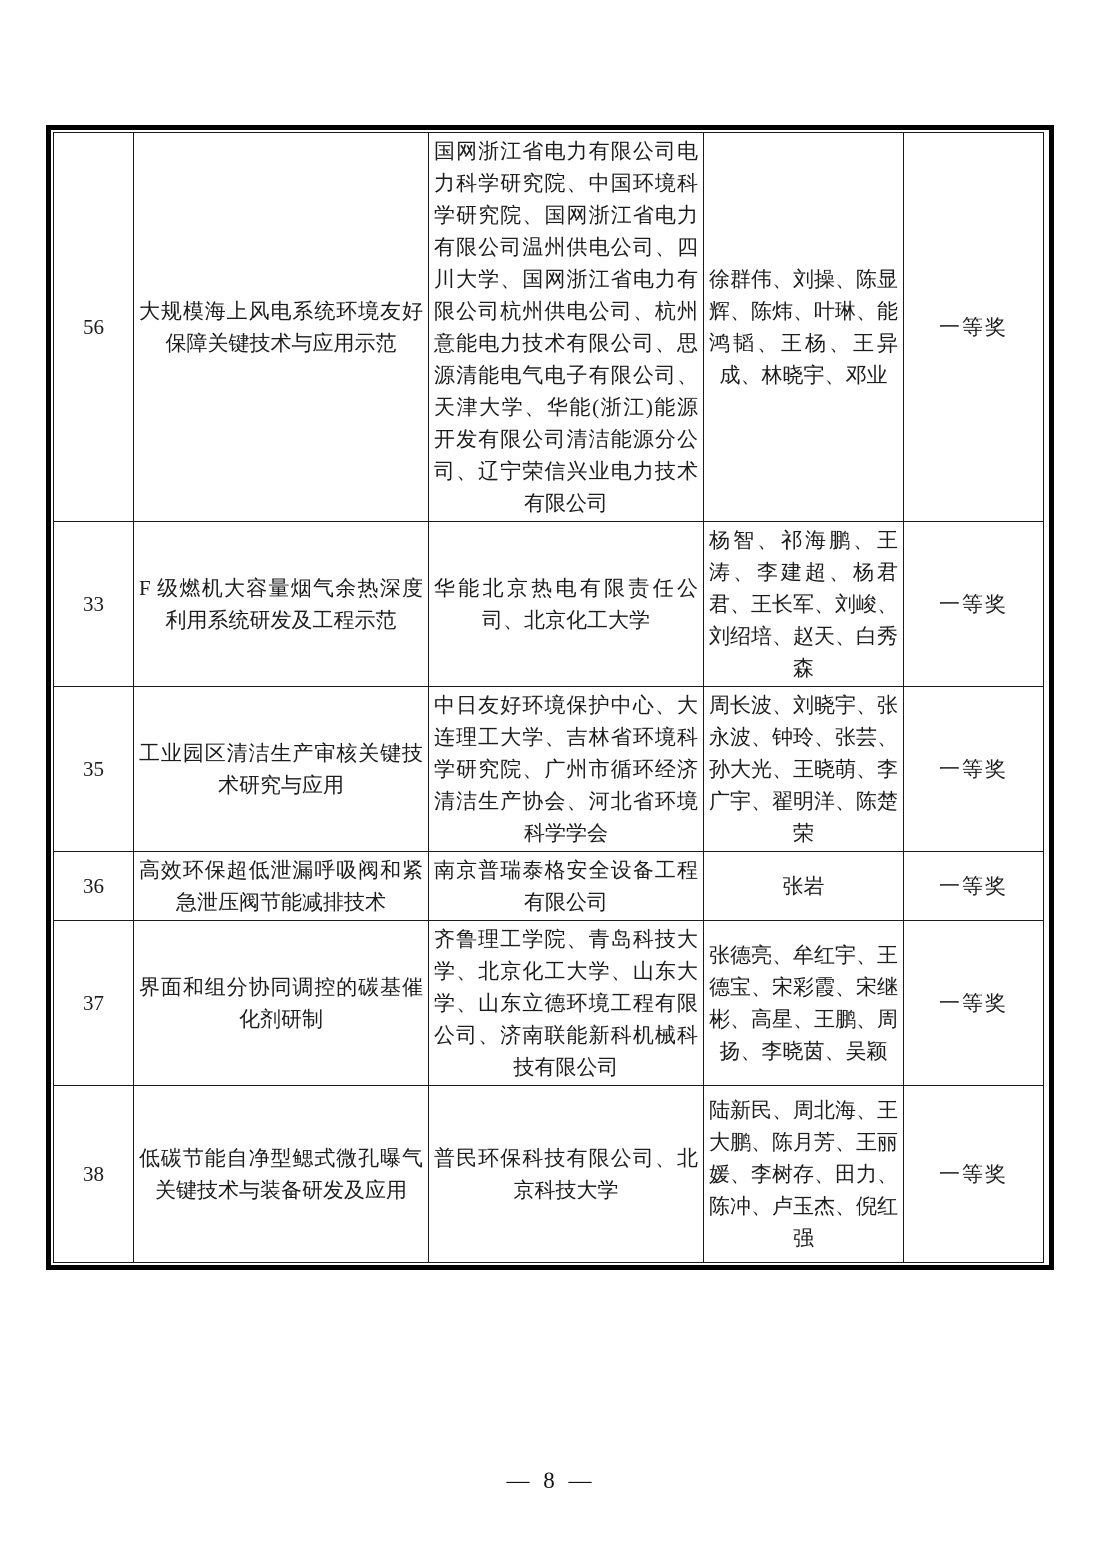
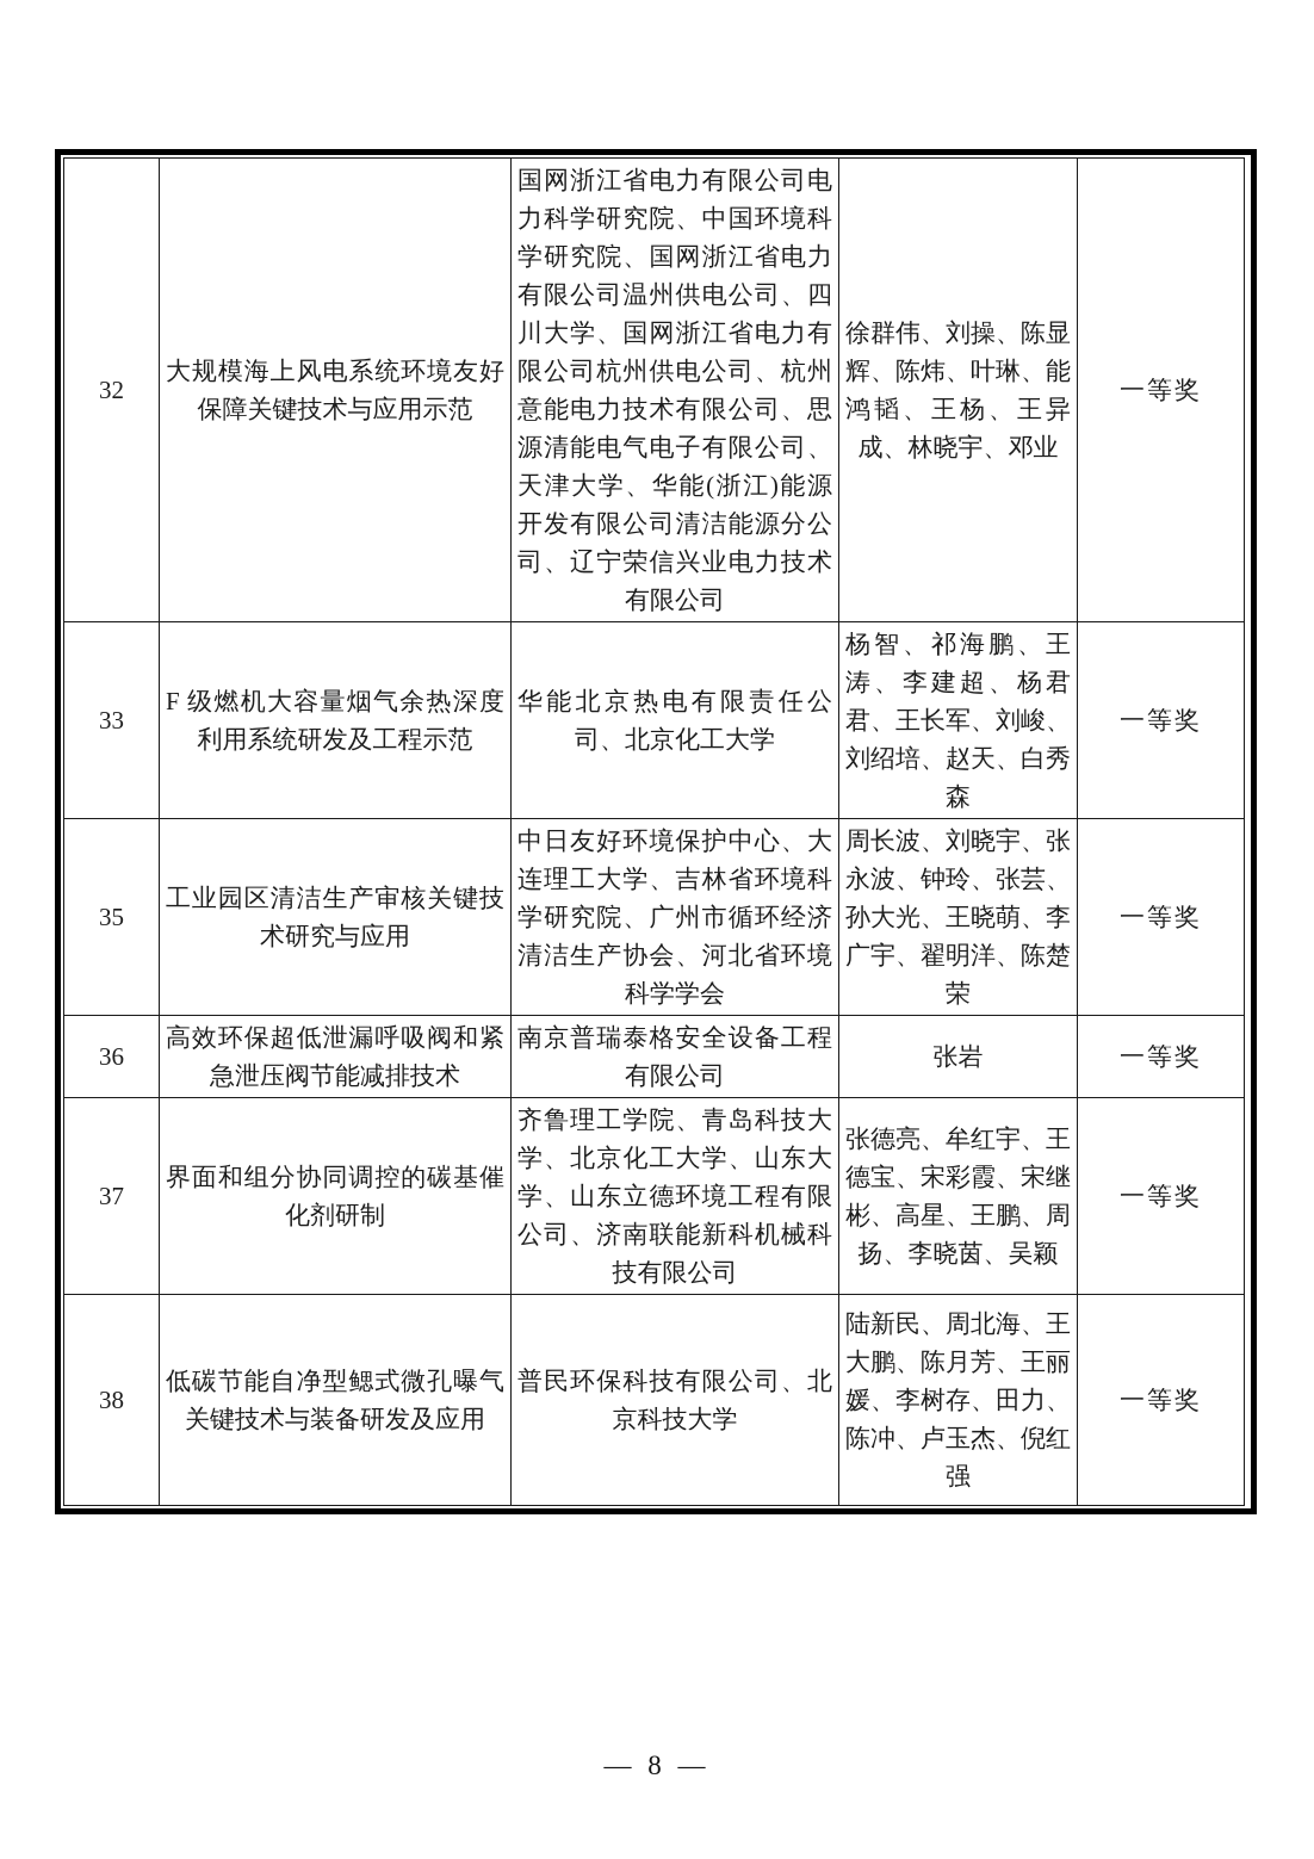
- 56	大规模海上风电系统环境友好保障关键技术与应用示范	国网浙江省电力有限公司电力科学研究院、中国环境科学研究院、国网浙江省电力有限公司温州供电公司、四川大学、国网浙江省电力有限公司杭州供电公司、杭州意能电力技术有限公司、思源清能电气电子有限公司、天津大学、华能(浙江)能源开发有限公司清洁能源分公司、辽宁荣信兴业电力技术有限公司	徐群伟、刘操、陈显辉、陈炜、叶琳、能鸿韬、王杨、王异成、林晓宇、邓业	一等奖
+ 32	大规模海上风电系统环境友好保障关键技术与应用示范	国网浙江省电力有限公司电力科学研究院、中国环境科学研究院、国网浙江省电力有限公司温州供电公司、四川大学、国网浙江省电力有限公司杭州供电公司、杭州意能电力技术有限公司、思源清能电气电子有限公司、天津大学、华能(浙江)能源开发有限公司清洁能源分公司、辽宁荣信兴业电力技术有限公司	徐群伟、刘操、陈显辉、陈炜、叶琳、能鸿韬、王杨、王异成、林晓宇、邓业	一等奖
  33	F 级燃机大容量烟气余热深度利用系统研发及工程示范	华能北京热电有限责任公司、北京化工大学	杨智、祁海鹏、王涛、李建超、杨君君、王长军、刘峻、刘绍培、赵天、白秀森	一等奖
  35	工业园区清洁生产审核关键技术研究与应用	中日友好环境保护中心、大连理工大学、吉林省环境科学研究院、广州市循环经济清洁生产协会、河北省环境科学学会	周长波、刘晓宇、张永波、钟玲、张芸、孙大光、王晓萌、李广宇、翟明洋、陈楚荣	一等奖
  36	高效环保超低泄漏呼吸阀和紧急泄压阀节能减排技术	南京普瑞泰格安全设备工程有限公司	张岩	一等奖
  37	界面和组分协同调控的碳基催化剂研制	齐鲁理工学院、青岛科技大学、北京化工大学、山东大学、山东立德环境工程有限公司、济南联能新科机械科技有限公司	张德亮、牟红宇、王德宝、宋彩霞、宋继彬、高星、王鹏、周扬、李晓茵、吴颖	一等奖
  38	低碳节能自净型鳃式微孔曝气关键技术与装备研发及应用	普民环保科技有限公司、北京科技大学	陆新民、周北海、王大鹏、陈月芳、王丽媛、李树存、田力、陈冲、卢玉杰、倪红强	一等奖
  — 8 —
